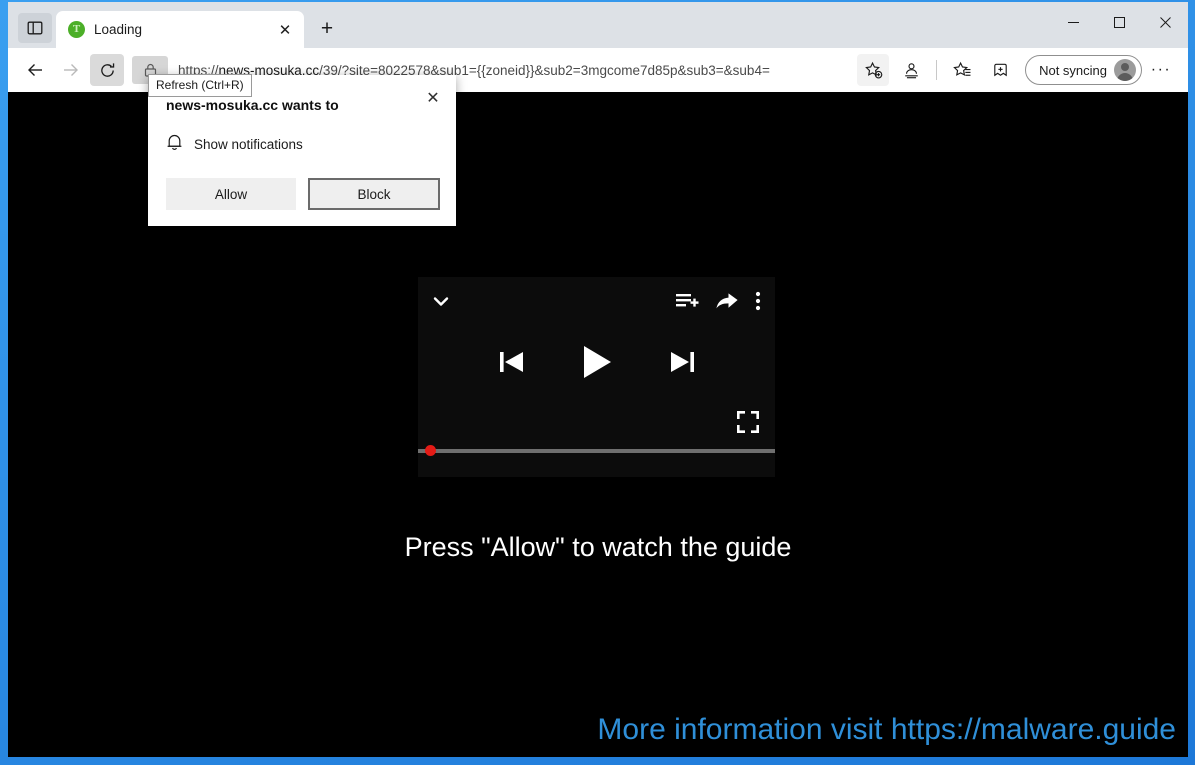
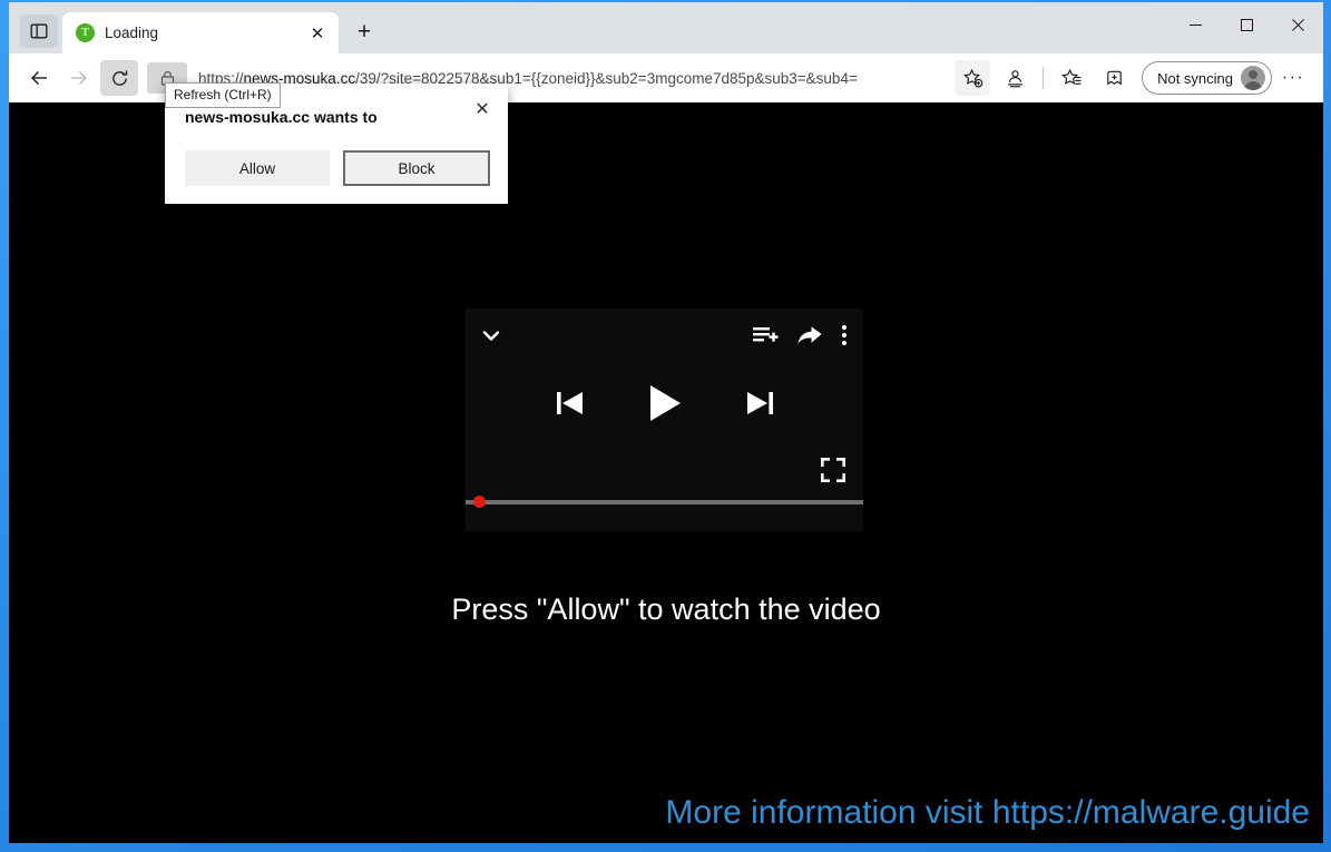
  T
  Loading
  ✕
  +
  https://news-mosuka.cc/39/?site=8022578&sub1={{zoneid}}&sub2=3mgcome7d85p&sub3=&sub4=
  Not syncing
  ···
- Press "Allow" to watch the guide
+ Press "Allow" to watch the video
  More information visit https://malware.guide
  ✕
  news-mosuka.cc wants to
- Show notifications
  Allow
  Block
  Refresh (Ctrl+R)
